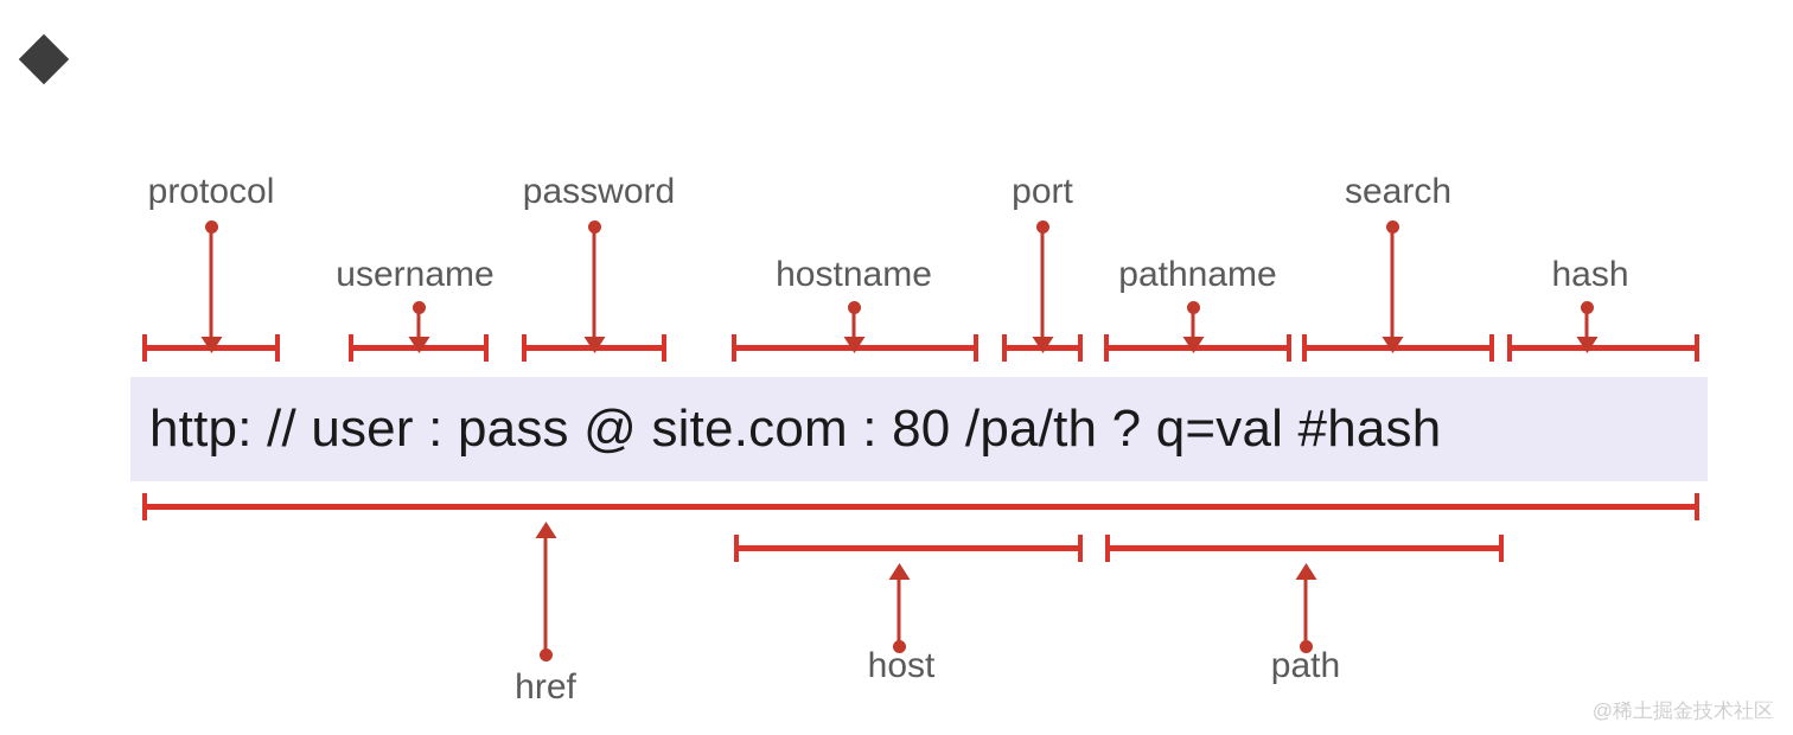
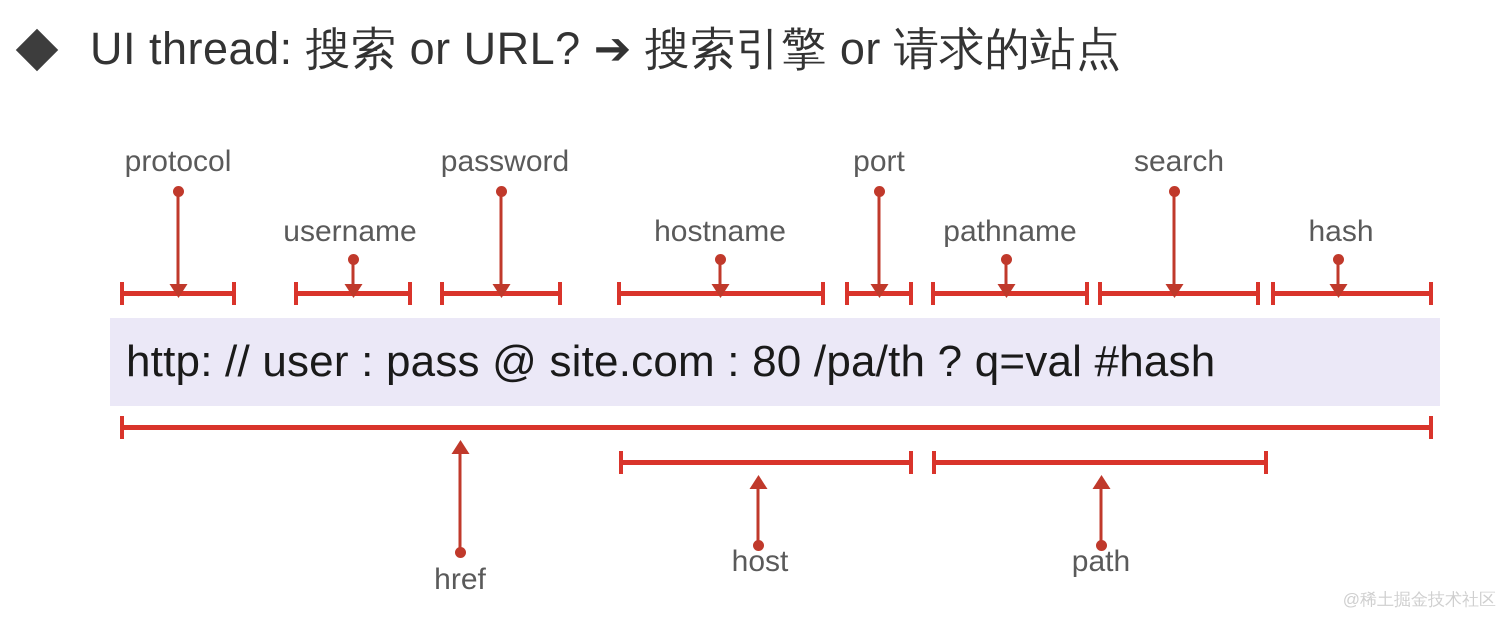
+ UI thread: 搜索 or URL? ➔ 搜索引擎 or 请求的站点
  protocol
  username
  password
  hostname
  port
  pathname
  search
  hash
  http: // user : pass @ site.com : 80 /pa/th ? q=val #hash
  href
  host
  path
  @稀土掘金技术社区
